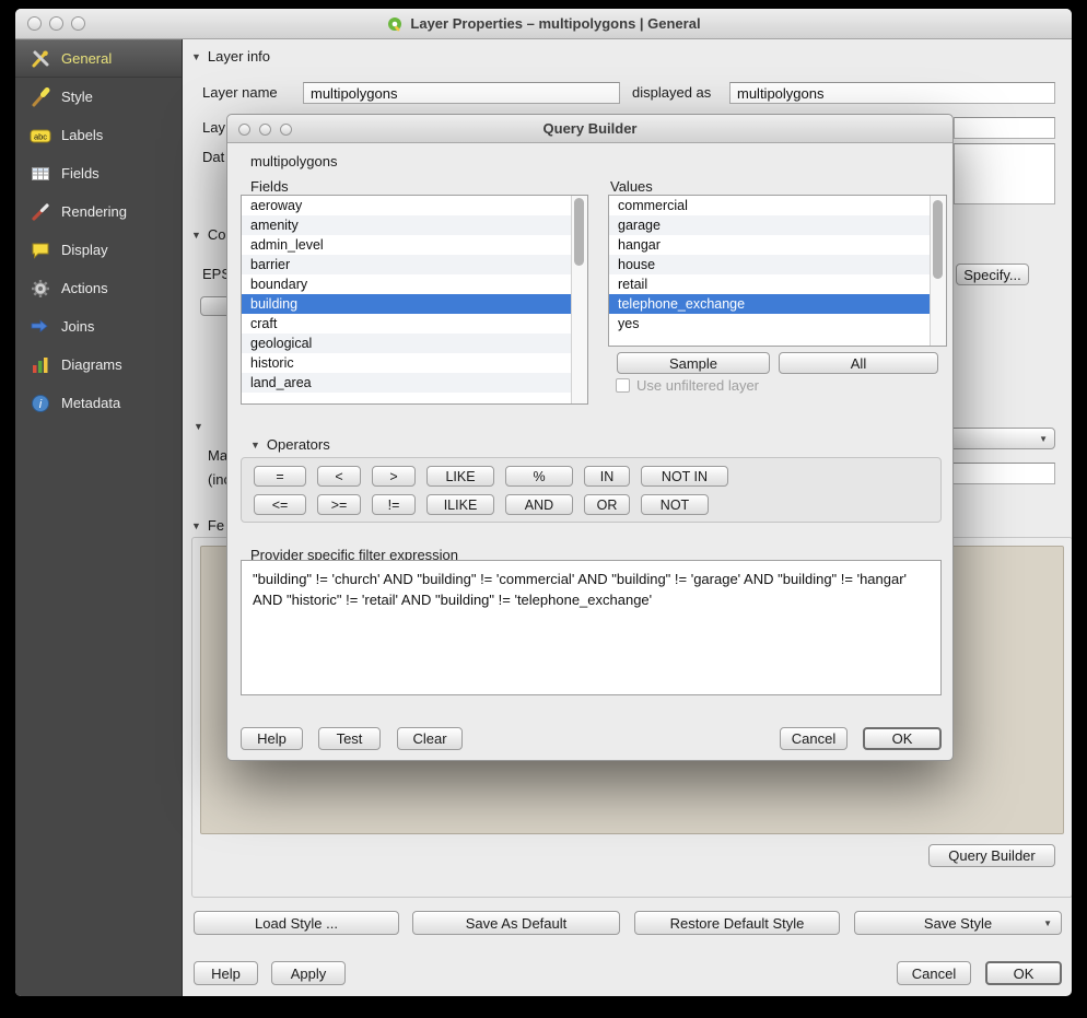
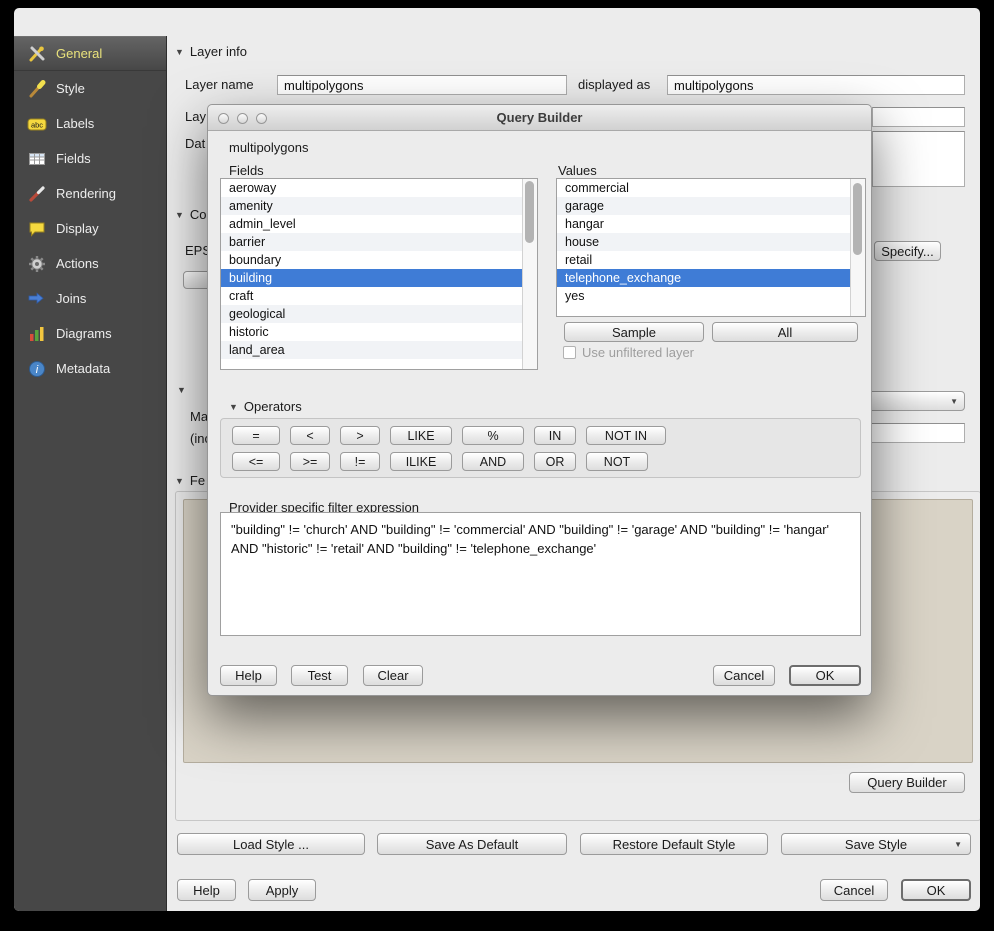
- Layer Properties – multipolygons | General
  General
  Style
  abc
  Labels
  Fields
  Rendering
  Display
  Actions
  Joins
  Diagrams
  i
  Metadata
  ▼
  Layer info
  Layer name
  multipolygons
  displayed as
  multipolygons
  Lay
  Dat
  ▼
  Co
  Specify...
  ▼
  (in
  ▼
  ▼
  Fe
  Query Builder
  Load Style ...
  Save As Default
  Restore Default Style
  Save Style
  ▼
  Help
  Apply
  Cancel
  OK
  Query Builder
  multipolygons
  Fields
  aeroway
  amenity
  admin_level
  barrier
  boundary
  building
  craft
  geological
  historic
  land_area
  Values
  commercial
  garage
  hangar
  house
  retail
  telephone_exchange
  yes
  Sample
  All
  Use unfiltered layer
  ▼
  Operators
  =
  <
  >
  LIKE
  %
  IN
  NOT IN
  <=
  >=
  !=
  ILIKE
  AND
  OR
  NOT
  Provider specific filter expression
  "building" != 'church' AND "building" != 'commercial' AND "building" != 'garage' AND "building" != 'hangar' AND "historic" != 'retail' AND "building" != 'telephone_exchange'
  Help
  Test
  Clear
  Cancel
  OK
